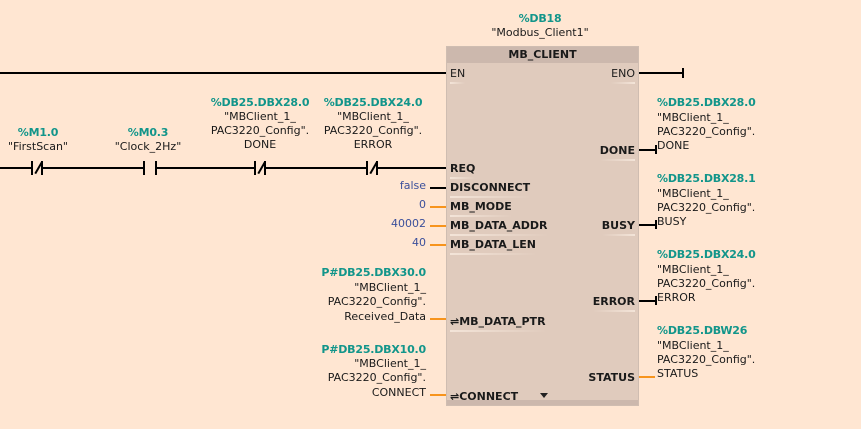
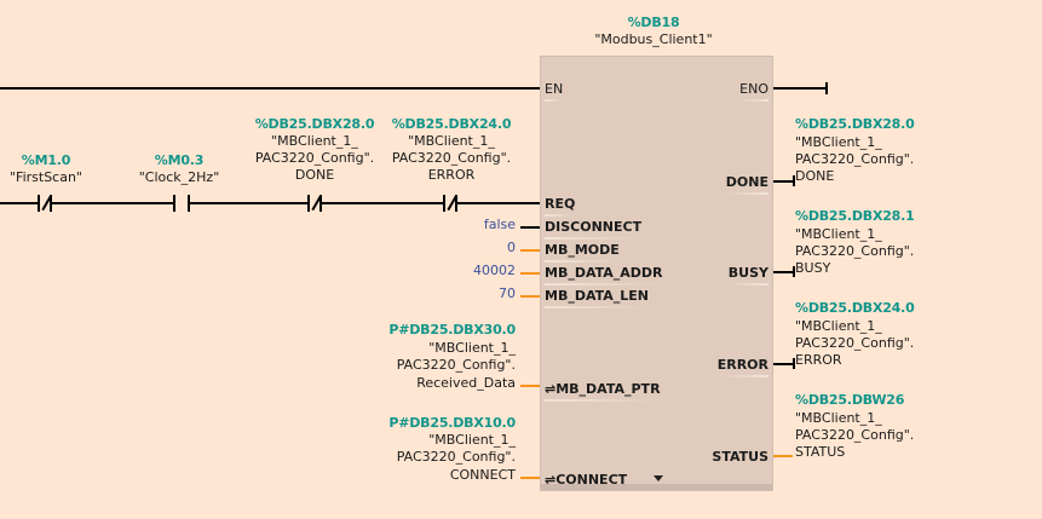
  %DB18
  "Modbus_Client1"
- MB_CLIENT
  EN
  ENO
  REQ
  DISCONNECT
  MB_MODE
  MB_DATA_ADDR
  MB_DATA_LEN
  ⇌MB_DATA_PTR
  ⇌CONNECT
  DONE
  BUSY
  ERROR
  STATUS
  %M1.0
  "FirstScan"
  %M0.3
  "Clock_2Hz"
  %DB25.DBX28.0
  "MBClient_1_
  PAC3220_Config".
  DONE
  %DB25.DBX24.0
  "MBClient_1_
  PAC3220_Config".
  ERROR
  false
  0
  40002
- 40
+ 70
  P#DB25.DBX30.0
  "MBClient_1_
  PAC3220_Config".
  Received_Data
  P#DB25.DBX10.0
  "MBClient_1_
  PAC3220_Config".
  CONNECT
  %DB25.DBX28.0
  "MBClient_1_
  PAC3220_Config".
  DONE
  %DB25.DBX28.1
  "MBClient_1_
  PAC3220_Config".
  BUSY
  %DB25.DBX24.0
  "MBClient_1_
  PAC3220_Config".
  ERROR
  %DB25.DBW26
  "MBClient_1_
  PAC3220_Config".
  STATUS
